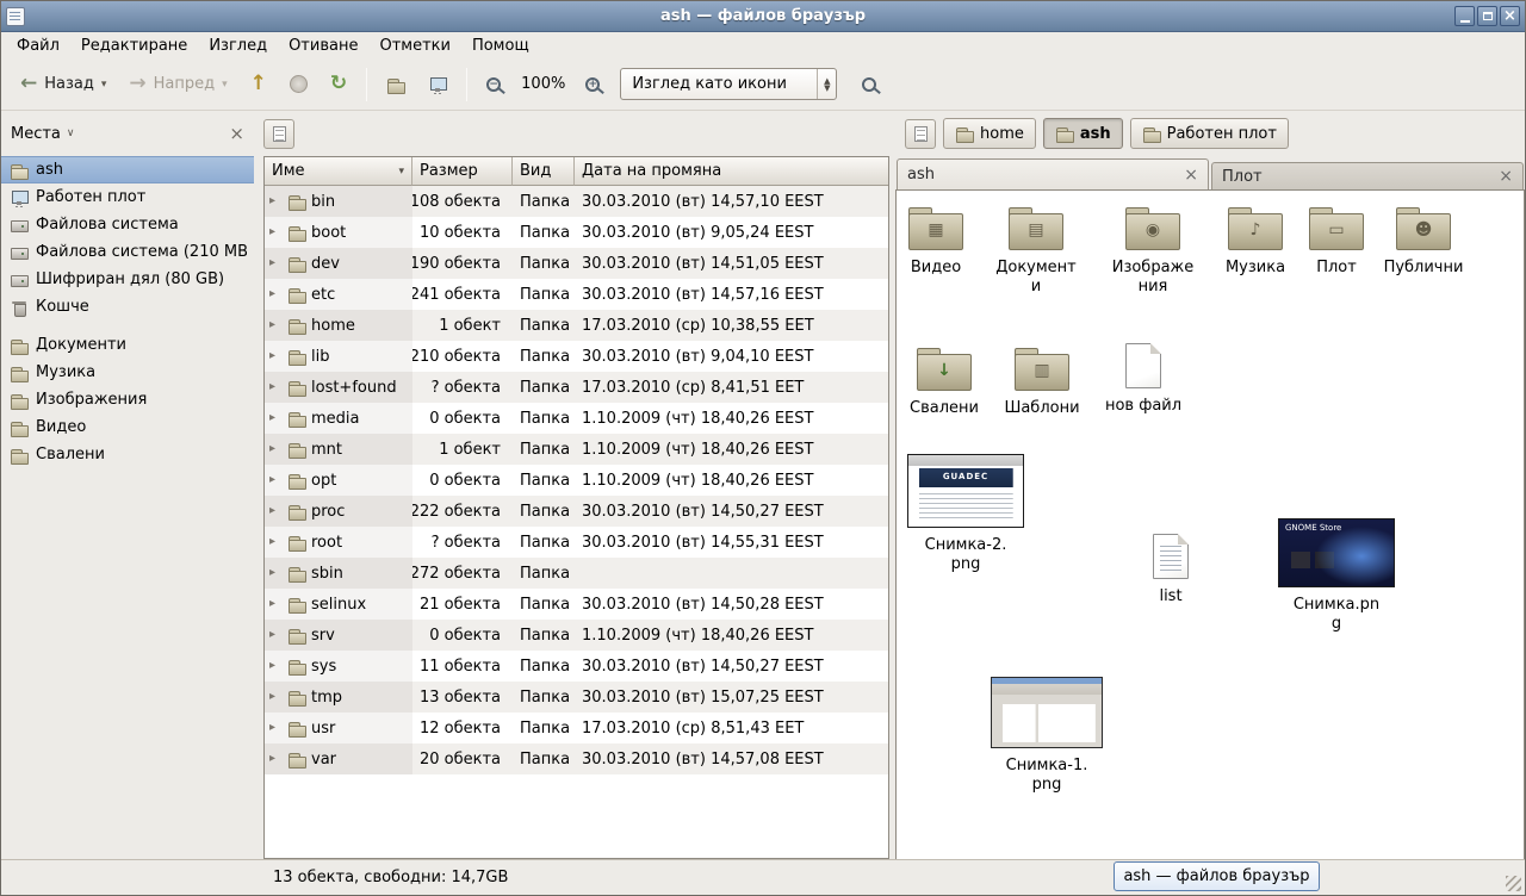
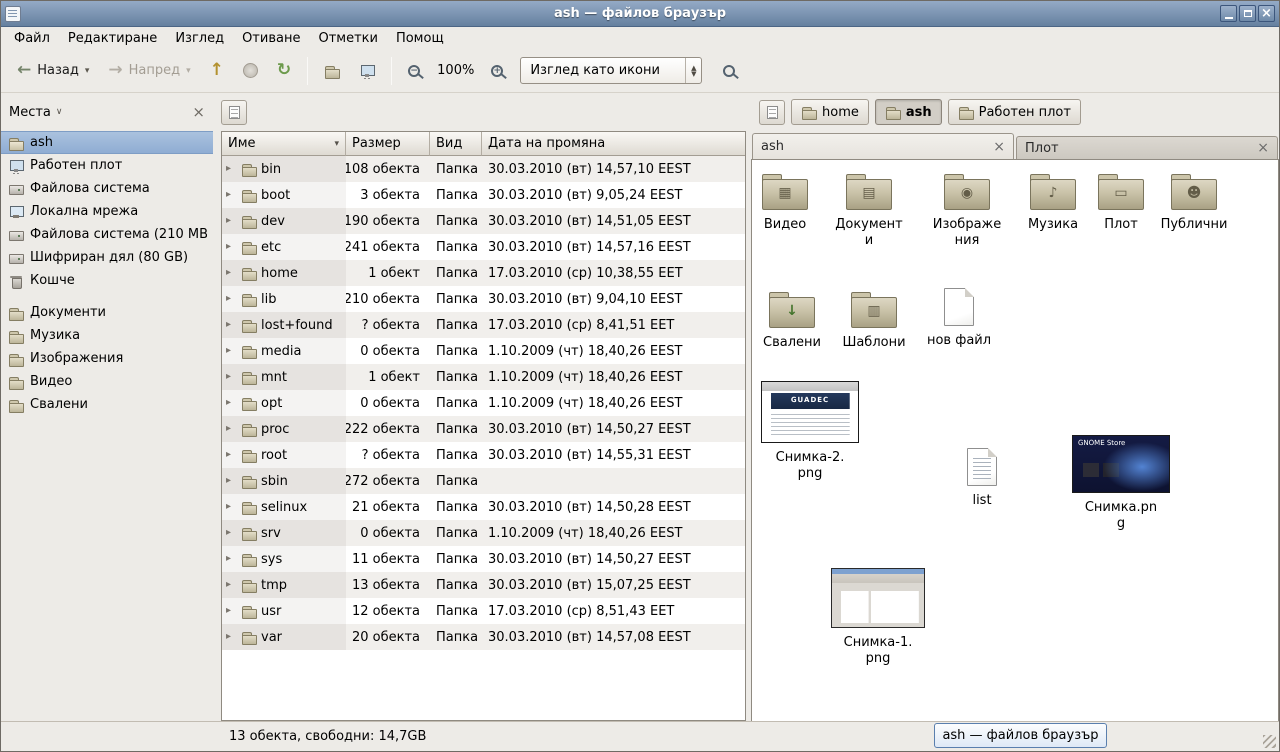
  ash — файлов браузър
  ×
  Файл
  Редактиране
  Изглед
  Отиване
  Отметки
  Помощ
  ←
  Назад
  ▾
  →
  Напред
  ▾
  ↑
  ↻
  −
  100%
  +
  Изглед като икони
  ▲
  ▼
  Места
  ∨
  ×
  ash
  Работен плот
  Файлова система
+ Локална мрежа
  Файлова система (210 MB
  Шифриран дял (80 GB)
  Кошче
  Документи
  Музика
  Изображения
  Видео
  Свалени
  Име
  ▾
  Размер
  Вид
  Дата на промяна
  ▸
  bin
  108 обекта
  Папка
  30.03.2010 (вт) 14,57,10 EEST
  ▸
  boot
- 10 обекта
+ 3 обекта
  Папка
  30.03.2010 (вт) 9,05,24 EEST
  ▸
  dev
  190 обекта
  Папка
  30.03.2010 (вт) 14,51,05 EEST
  ▸
  etc
  241 обекта
  Папка
  30.03.2010 (вт) 14,57,16 EEST
  ▸
  home
  1 обект
  Папка
  17.03.2010 (ср) 10,38,55 EET
  ▸
  lib
  210 обекта
  Папка
  30.03.2010 (вт) 9,04,10 EEST
  ▸
  lost+found
  ? обекта
  Папка
  17.03.2010 (ср) 8,41,51 EET
  ▸
  media
  0 обекта
  Папка
  1.10.2009 (чт) 18,40,26 EEST
  ▸
  mnt
  1 обект
  Папка
  1.10.2009 (чт) 18,40,26 EEST
  ▸
  opt
  0 обекта
  Папка
  1.10.2009 (чт) 18,40,26 EEST
  ▸
  proc
  222 обекта
  Папка
  30.03.2010 (вт) 14,50,27 EEST
  ▸
  root
  ? обекта
  Папка
  30.03.2010 (вт) 14,55,31 EEST
  ▸
  sbin
  272 обекта
  Папка
  ▸
  selinux
  21 обекта
  Папка
  30.03.2010 (вт) 14,50,28 EEST
  ▸
  srv
  0 обекта
  Папка
  1.10.2009 (чт) 18,40,26 EEST
  ▸
  sys
  11 обекта
  Папка
  30.03.2010 (вт) 14,50,27 EEST
  ▸
  tmp
  13 обекта
  Папка
  30.03.2010 (вт) 15,07,25 EEST
  ▸
  usr
  12 обекта
  Папка
  17.03.2010 (ср) 8,51,43 EET
  ▸
  var
  20 обекта
  Папка
  30.03.2010 (вт) 14,57,08 EEST
  home
  ash
  Работен плот
  ash
  ×
  Плот
  ×
  ▦
  Видео
  ▤
  Документи
  ◉
  Изображения
  ♪
  Музика
  ▭
  Плот
  ☻
  Публични
  ↓
  Свалени
  ▥
  Шаблони
  нов файл
  GUADEC
  Снимка-2.png
  list
  GNOME Store
  Снимка.png
  Снимка-1.png
  13 обекта, свободни: 14,7GB
  ash — файлов браузър
